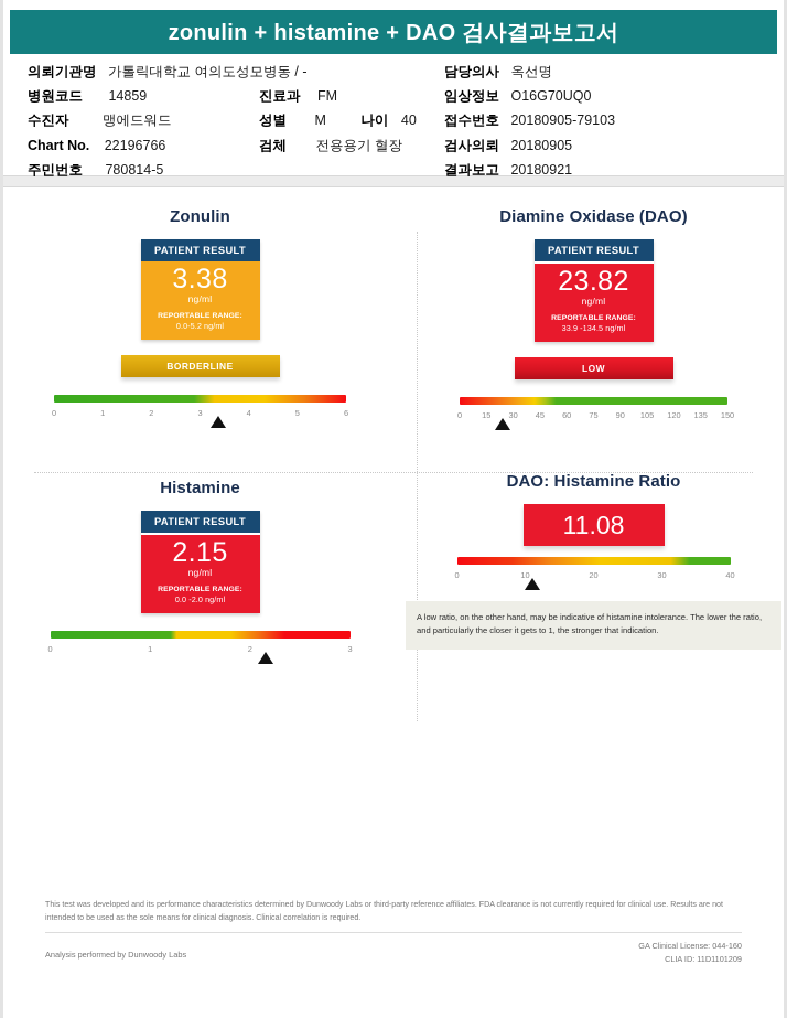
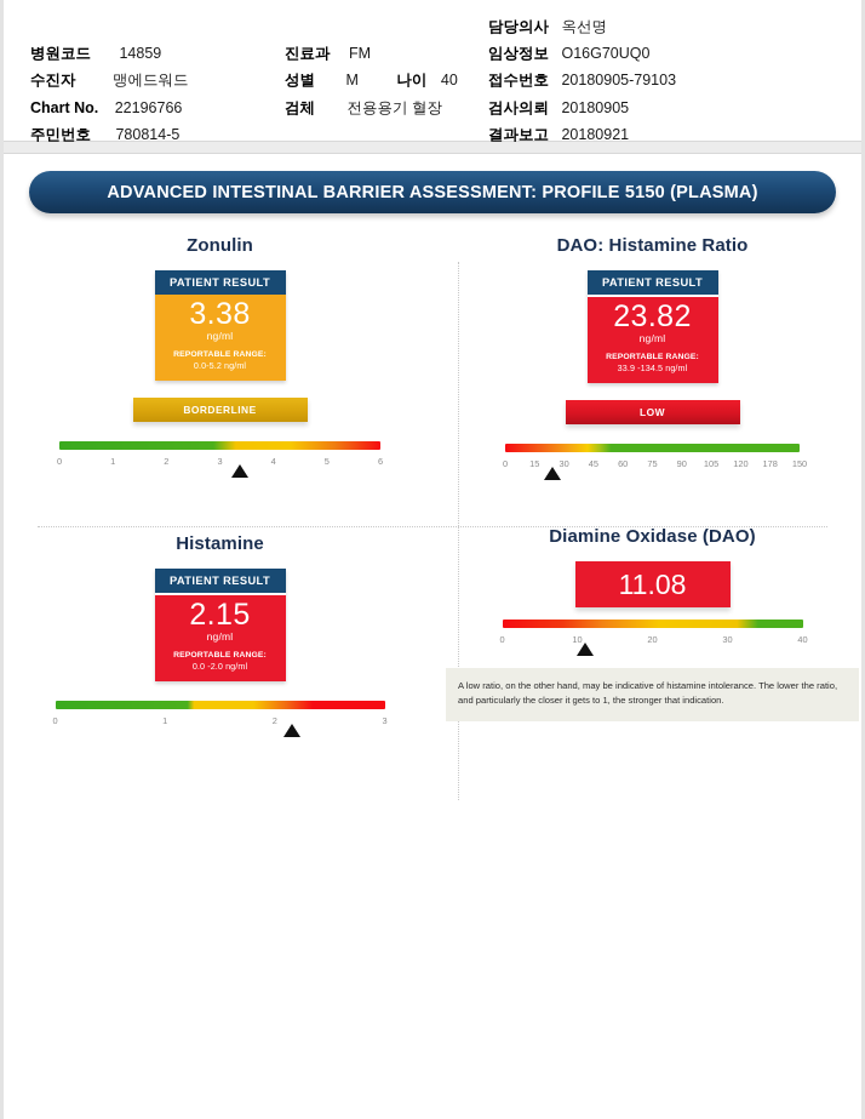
- zonulin + histamine + DAO 검사결과보고서
- 의뢰기관명 가톨릭대학교 여의도성모병동 / -
  병원코드 14859
  수진자 맹에드워드
  Chart No. 22196766
  주민번호 780814-5
  진료과 FM
  성별 M 나이 40
  검체 전용용기 혈장
  담당의사 옥선명
  임상정보 O16G70UQ0
  접수번호 20180905-79103
  검사의뢰 20180905
  결과보고 20180921
+ ADVANCED INTESTINAL BARRIER ASSESSMENT: PROFILE 5150 (PLASMA)
  Zonulin
  PATIENT RESULT
  3.38
  ng/ml
  0.0-5.2 ng/ml
  BORDERLINE
  0
  1
  2
  3
  4
  5
  6
- Diamine Oxidase (DAO)
+ DAO: Histamine Ratio
  PATIENT RESULT
  23.82
  ng/ml
  33.9 -134.5 ng/ml
  LOW
  0
  15
  30
  45
  60
  75
  90
  105
  120
- 135
+ 178
  150
  Histamine
  PATIENT RESULT
  2.15
  ng/ml
  0.0 -2.0 ng/ml
  0
  1
  2
  3
- DAO: Histamine Ratio
+ Diamine Oxidase (DAO)
  11.08
  0
  10
  20
  30
  40
  A low ratio, on the other hand, may be indicative of histamine intolerance. The lower the ratio, and particularly the closer it gets to 1, the stronger that indication.
- This test was developed and its performance characteristics determined by Dunwoody Labs or third-party reference affiliates. FDA clearance is not currently required for clinical use. Results are not intended to be used as the sole means for clinical diagnosis. Clinical correlation is required.
- Analysis performed by Dunwoody Labs
- GA Clinical License: 044-160
- CLIA ID: 11D1101209
